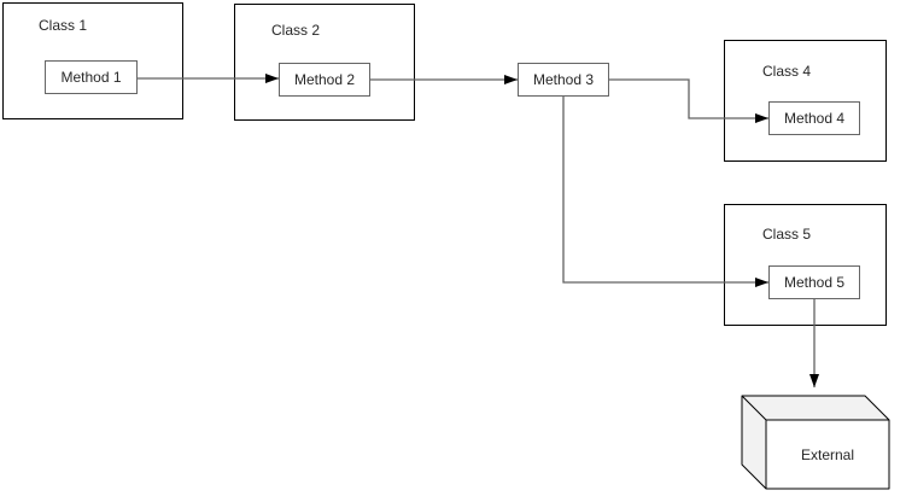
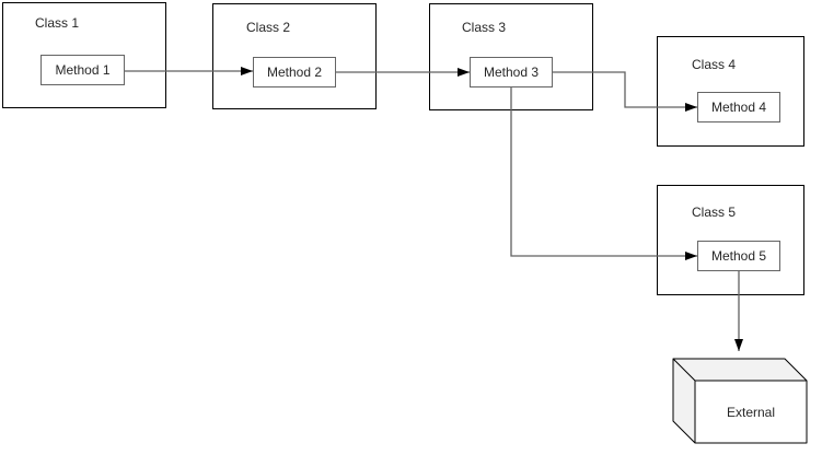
  Class 1
  Class 2
+ Class 3
  Class 4
  Class 5
  Method 1
  Method 2
  Method 3
  Method 4
  Method 5
  External
